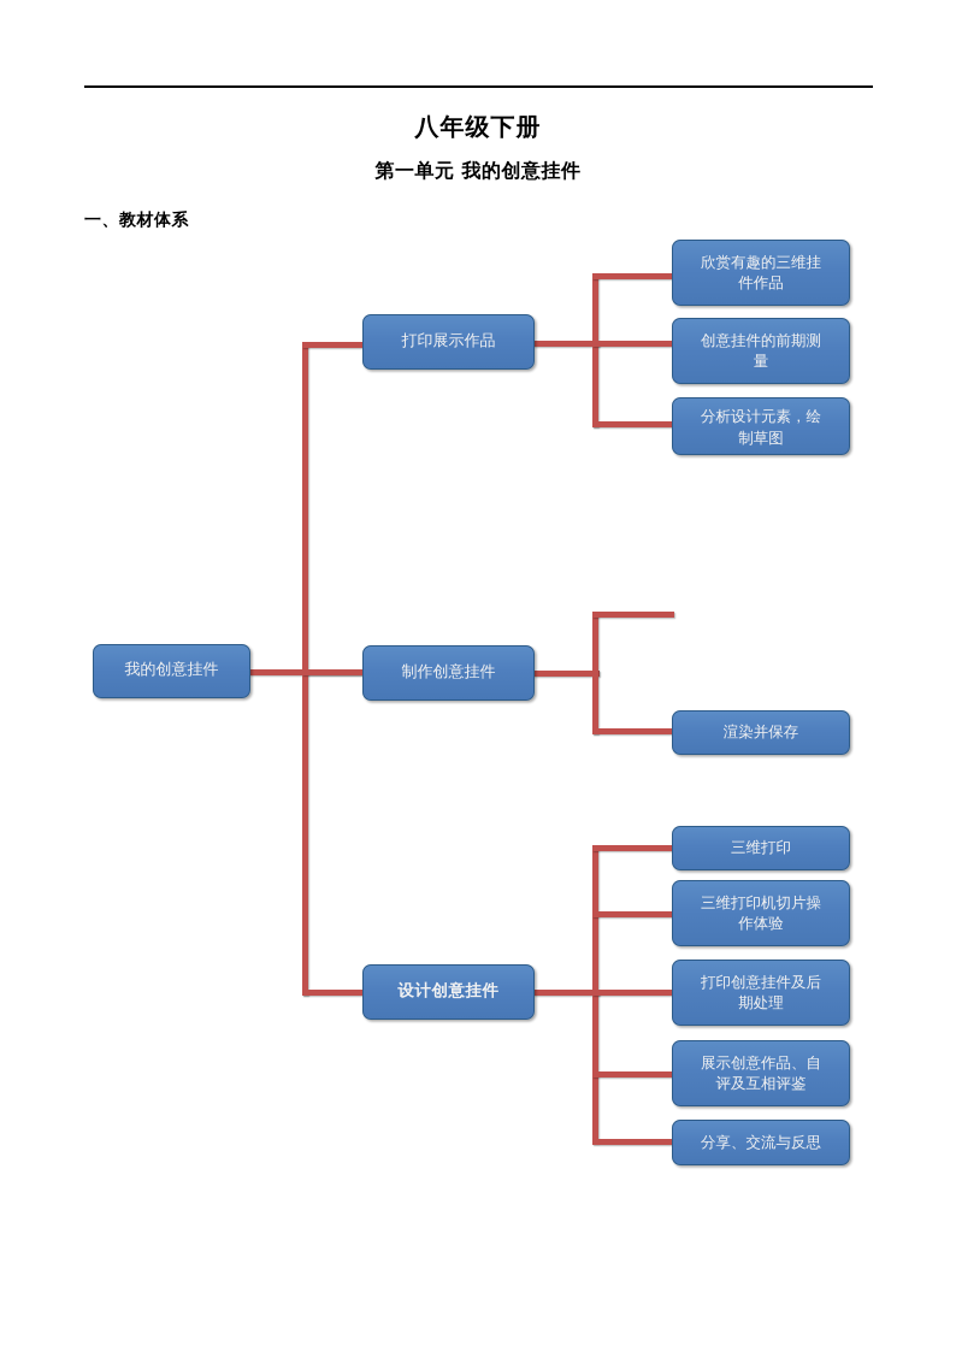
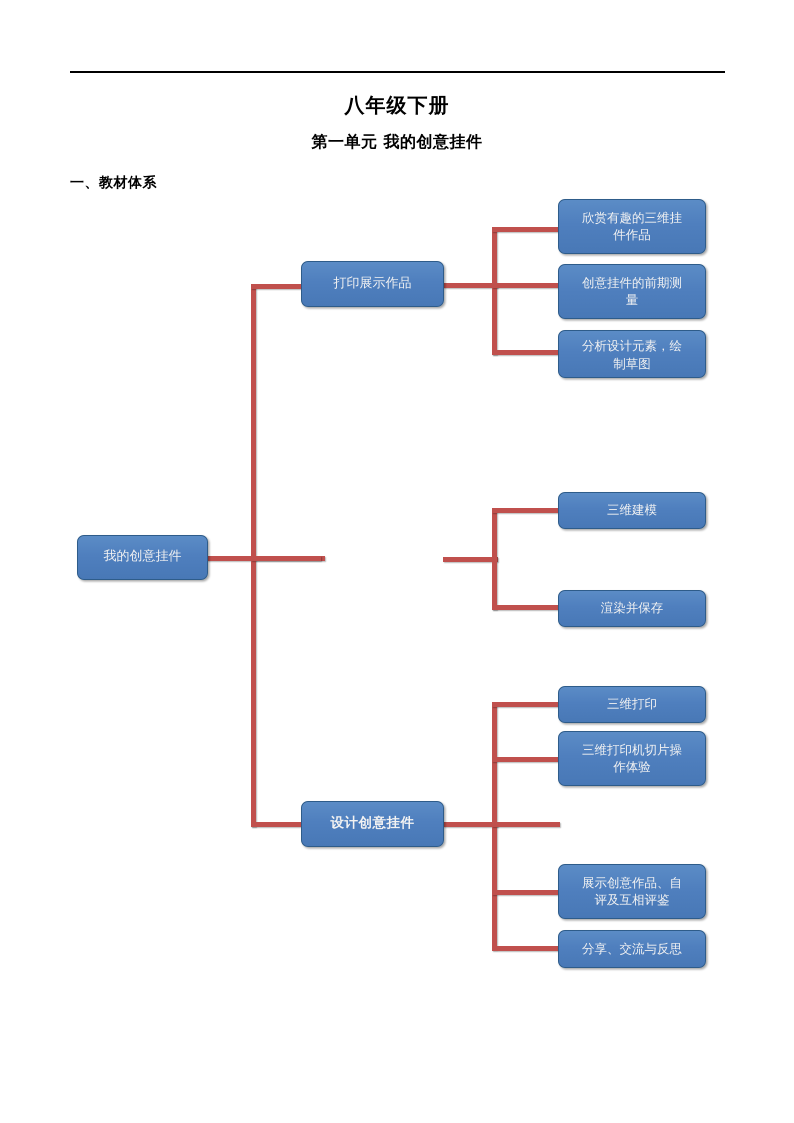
  八年级下册
  第一单元 我的创意挂件
  一、教材体系
  我的创意挂件
  打印展示作品
- 制作创意挂件
  设计创意挂件
  欣赏有趣的三维挂
  件作品
  创意挂件的前期测
  量
  分析设计元素，绘
  制草图
+ 三维建模
  渲染并保存
  三维打印
  三维打印机切片操
  作体验
- 打印创意挂件及后
- 期处理
  展示创意作品、自
  评及互相评鉴
  分享、交流与反思
